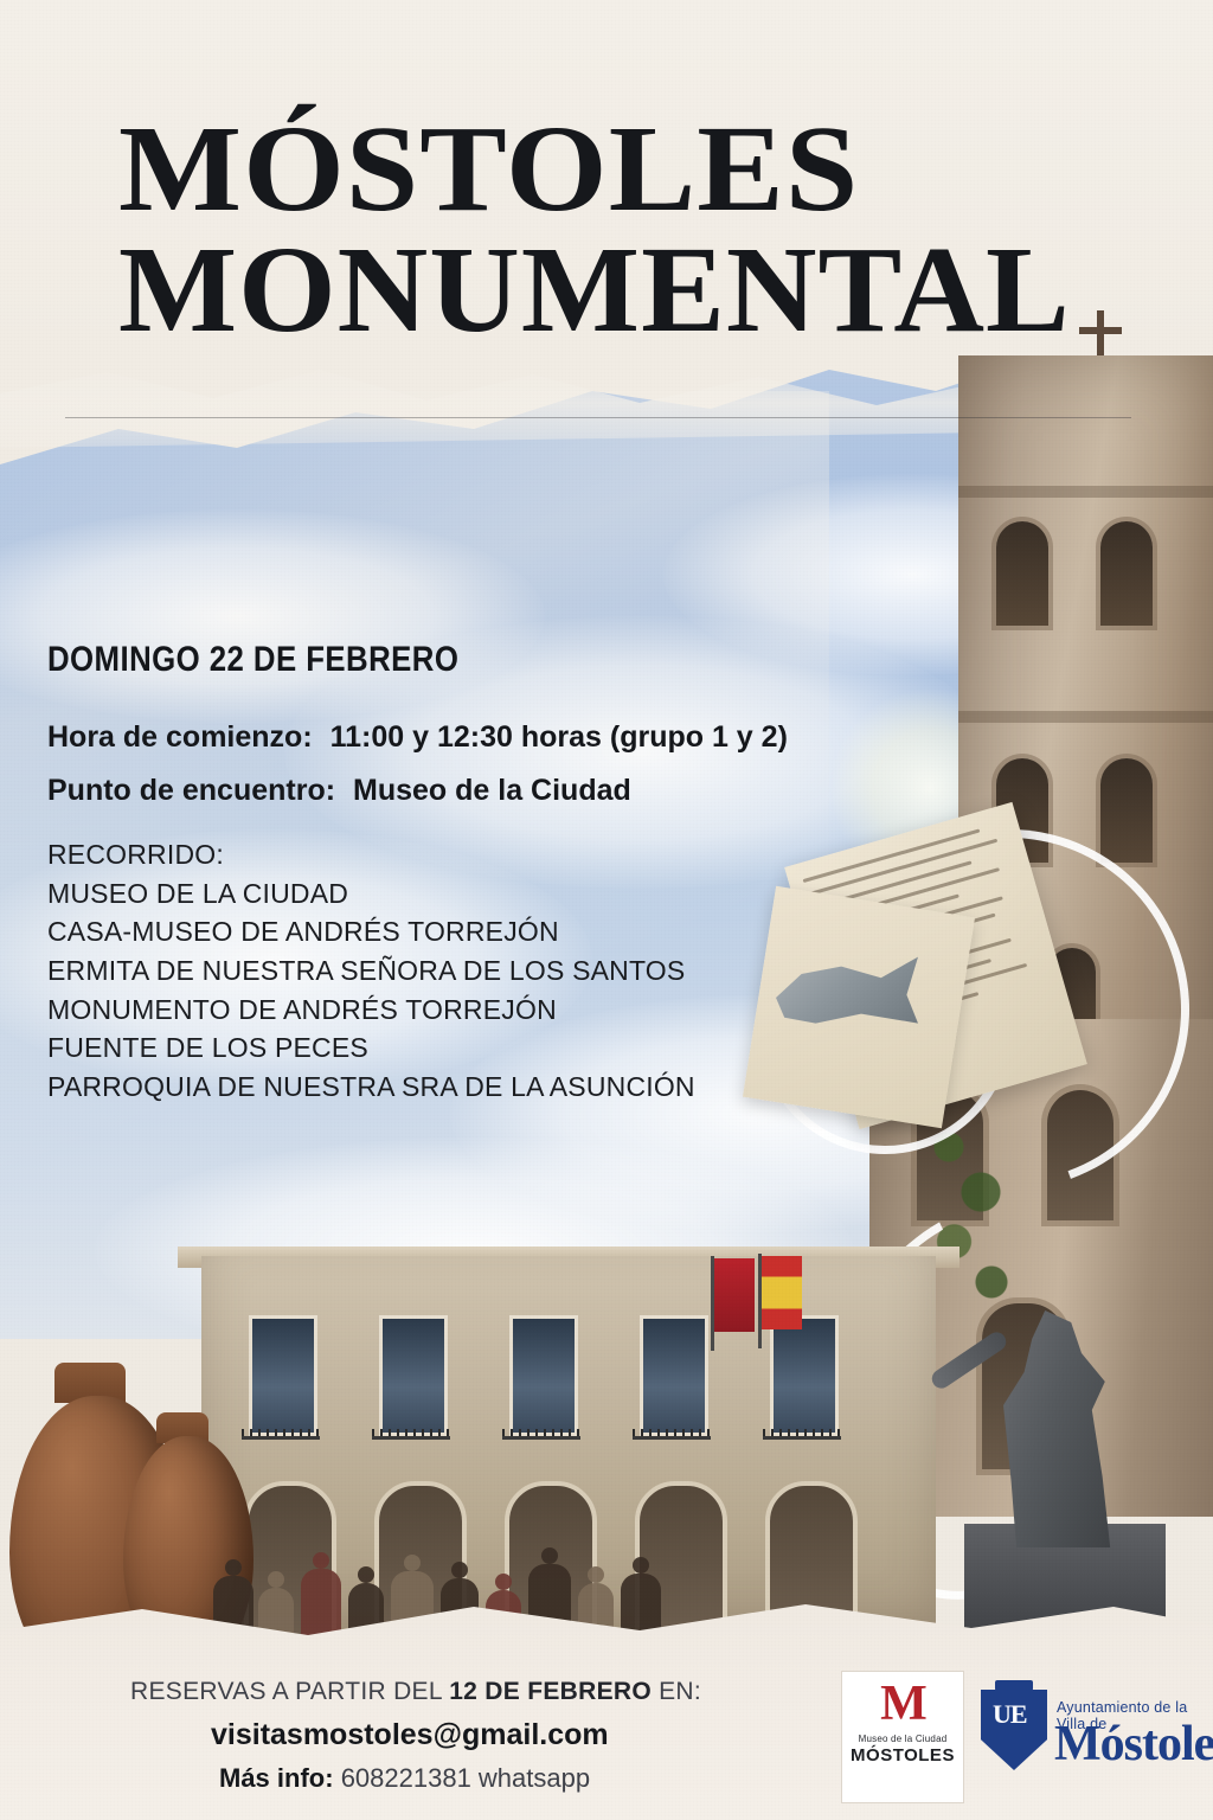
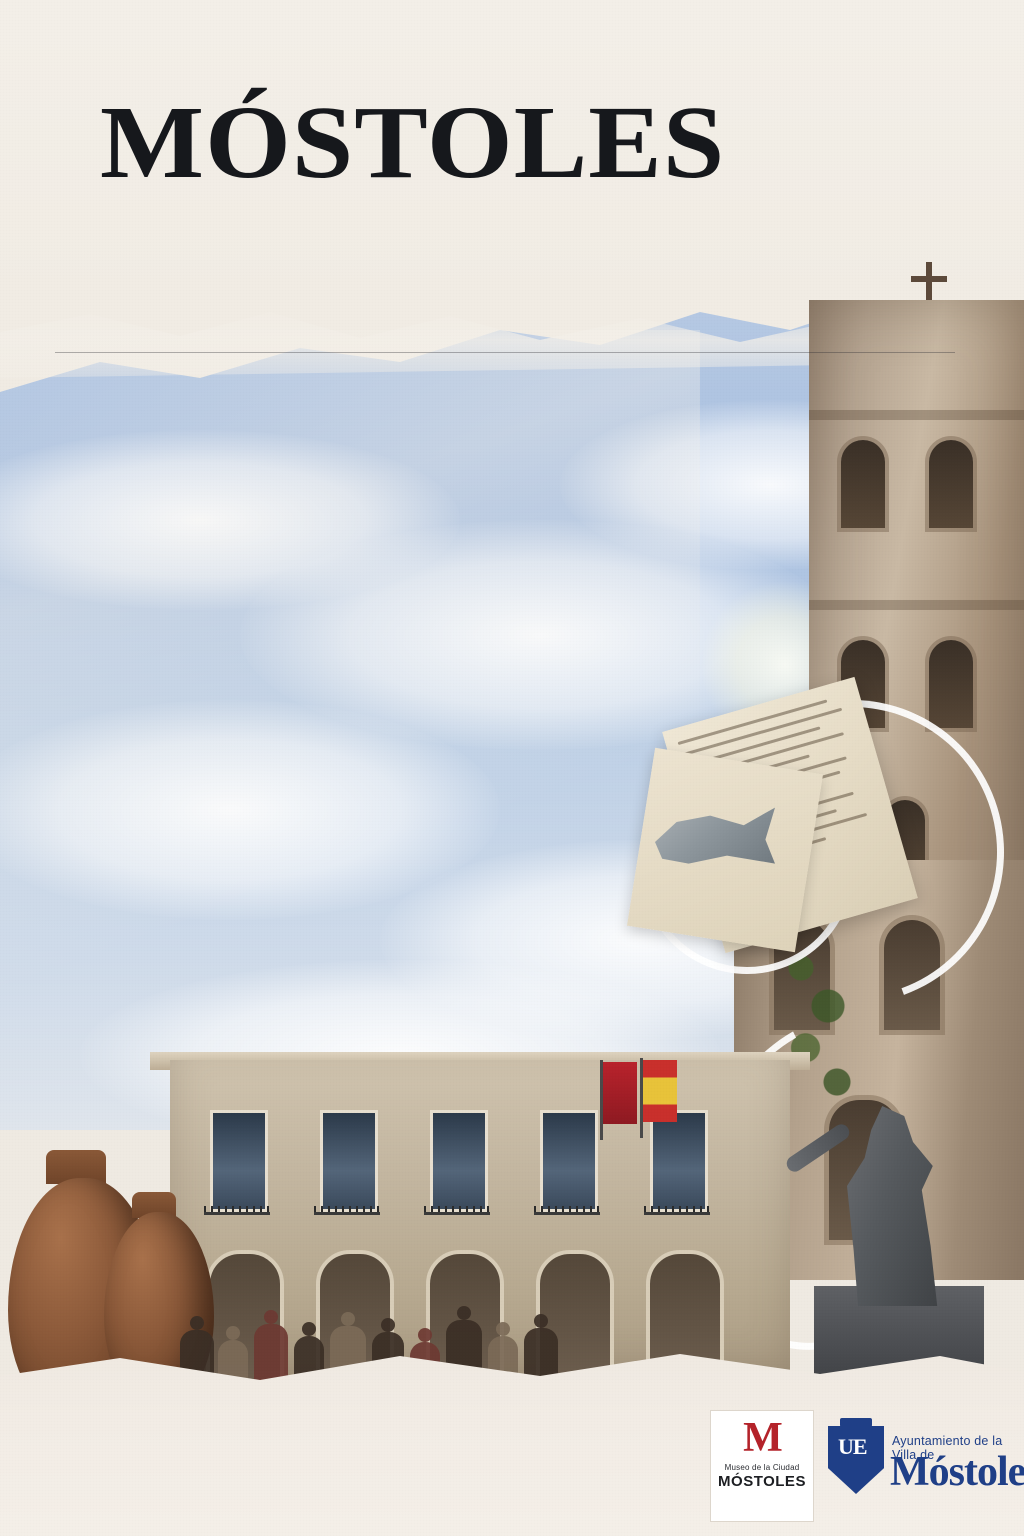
  MÓSTOLES
- MONUMENTAL
- DOMINGO 22 DE FEBRERO
- Hora de comienzo: 11:00 y 12:30 horas (grupo 1 y 2)
- Punto de encuentro: Museo de la Ciudad
- RECORRIDO:
- MUSEO DE LA CIUDAD
- CASA-MUSEO DE ANDRÉS TORREJÓN
- ERMITA DE NUESTRA SEÑORA DE LOS SANTOS
- MONUMENTO DE ANDRÉS TORREJÓN
- FUENTE DE LOS PECES
- PARROQUIA DE NUESTRA SRA DE LA ASUNCIÓN
- RESERVAS A PARTIR DEL 12 DE FEBRERO EN:
- visitasmostoles@gmail.com
- Más info: 608221381 whatsapp
  M
  Museo de la Ciudad
  MÓSTOLES
  UE
  Ayuntamiento de la Villa de
  Móstole
